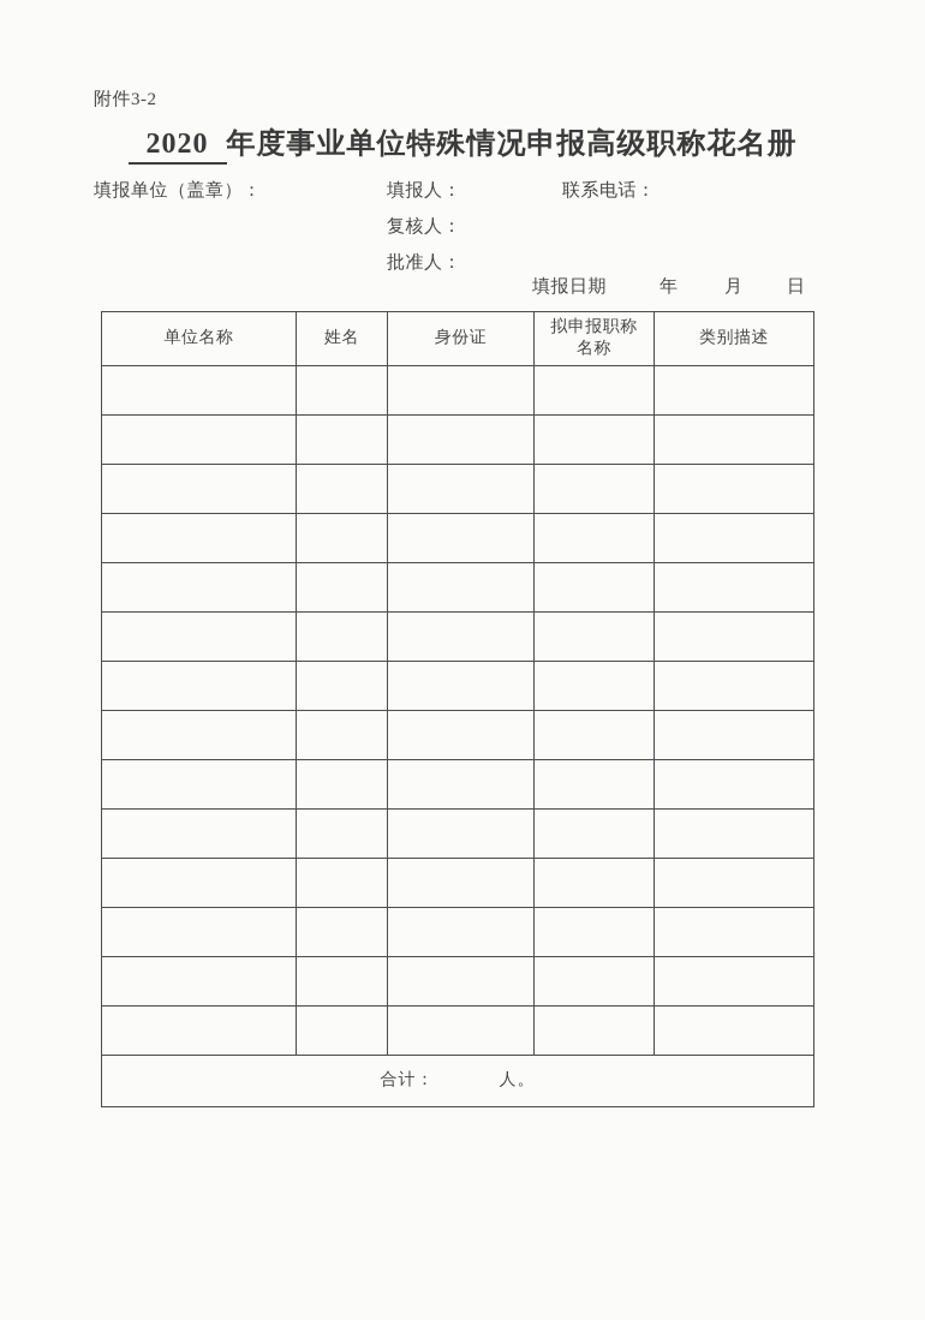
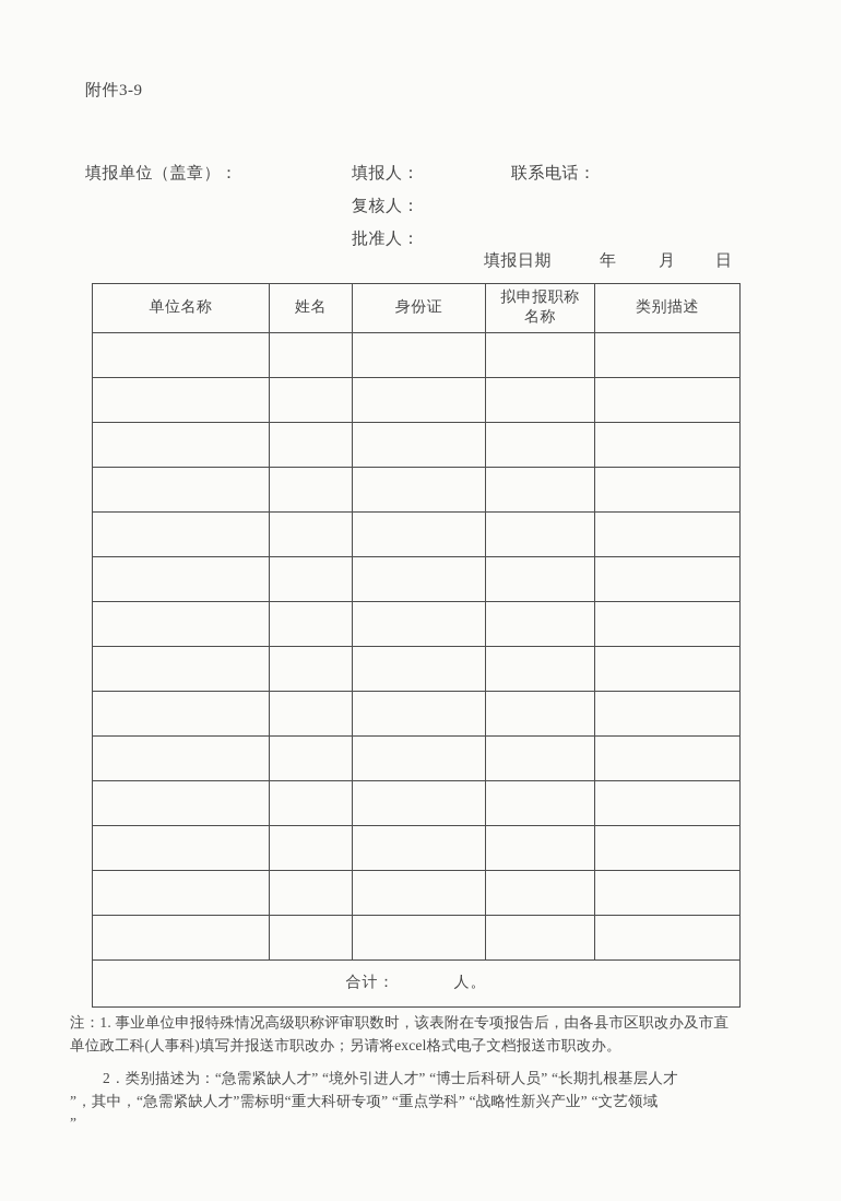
- 附件3-2
+ 附件3-9
- 2020 年度事业单位特殊情况申报高级职称花名册
  填报单位（盖章）：
  填报人：
  联系电话：
  复核人：
  批准人：
  填报日期
  年
  月
  日
  单位名称	姓名	身份证	拟申报职称 名称	类别描述
  合计： 人。
+ 注：1. 事业单位申报特殊情况高级职称评审职数时，该表附在专项报告后，由各县市区职改办及市直
+ 单位政工科(人事科)填写并报送市职改办；另请将excel格式电子文档报送市职改办。
+ 2．类别描述为：“急需紧缺人才” “境外引进人才” “博士后科研人员” “长期扎根基层人才
+ ”，其中，“急需紧缺人才”需标明“重大科研专项” “重点学科” “战略性新兴产业” “文艺领域
+ ”
